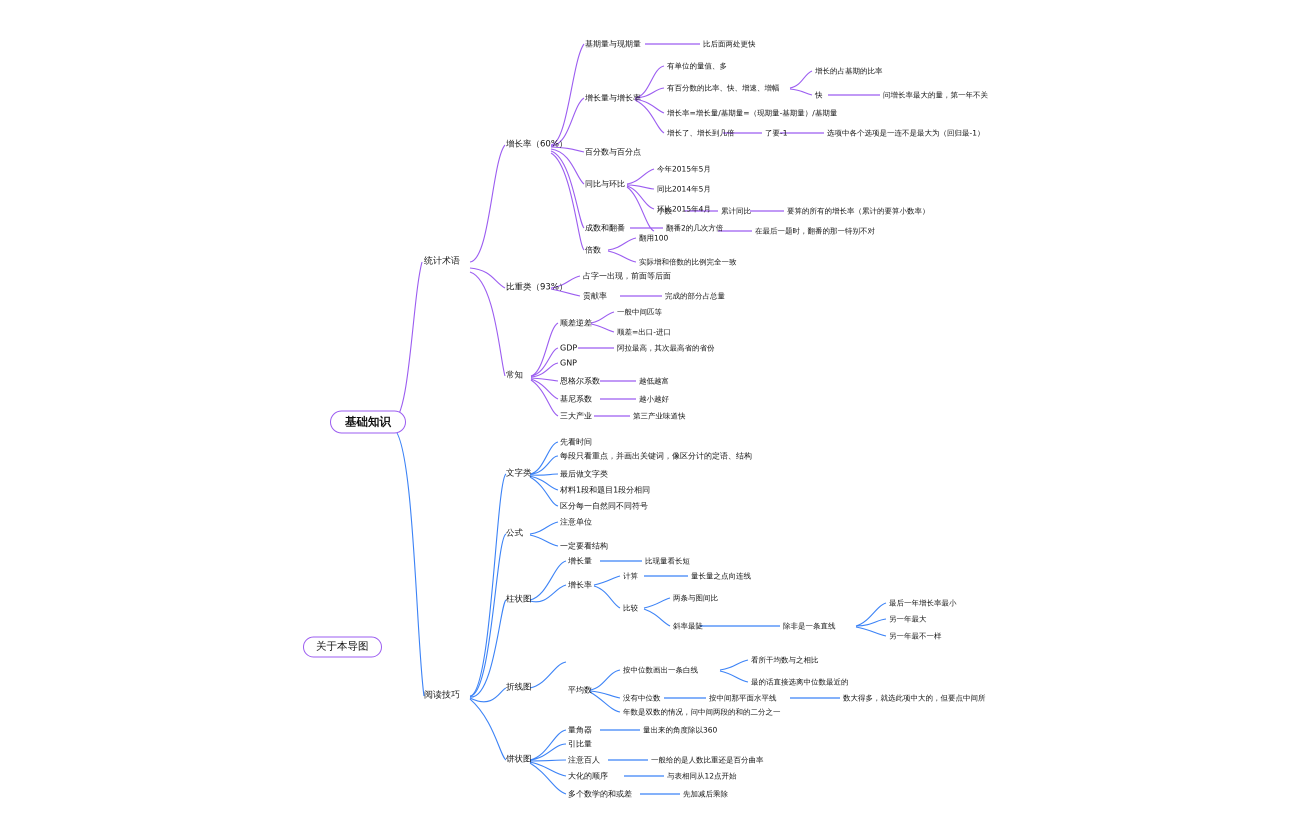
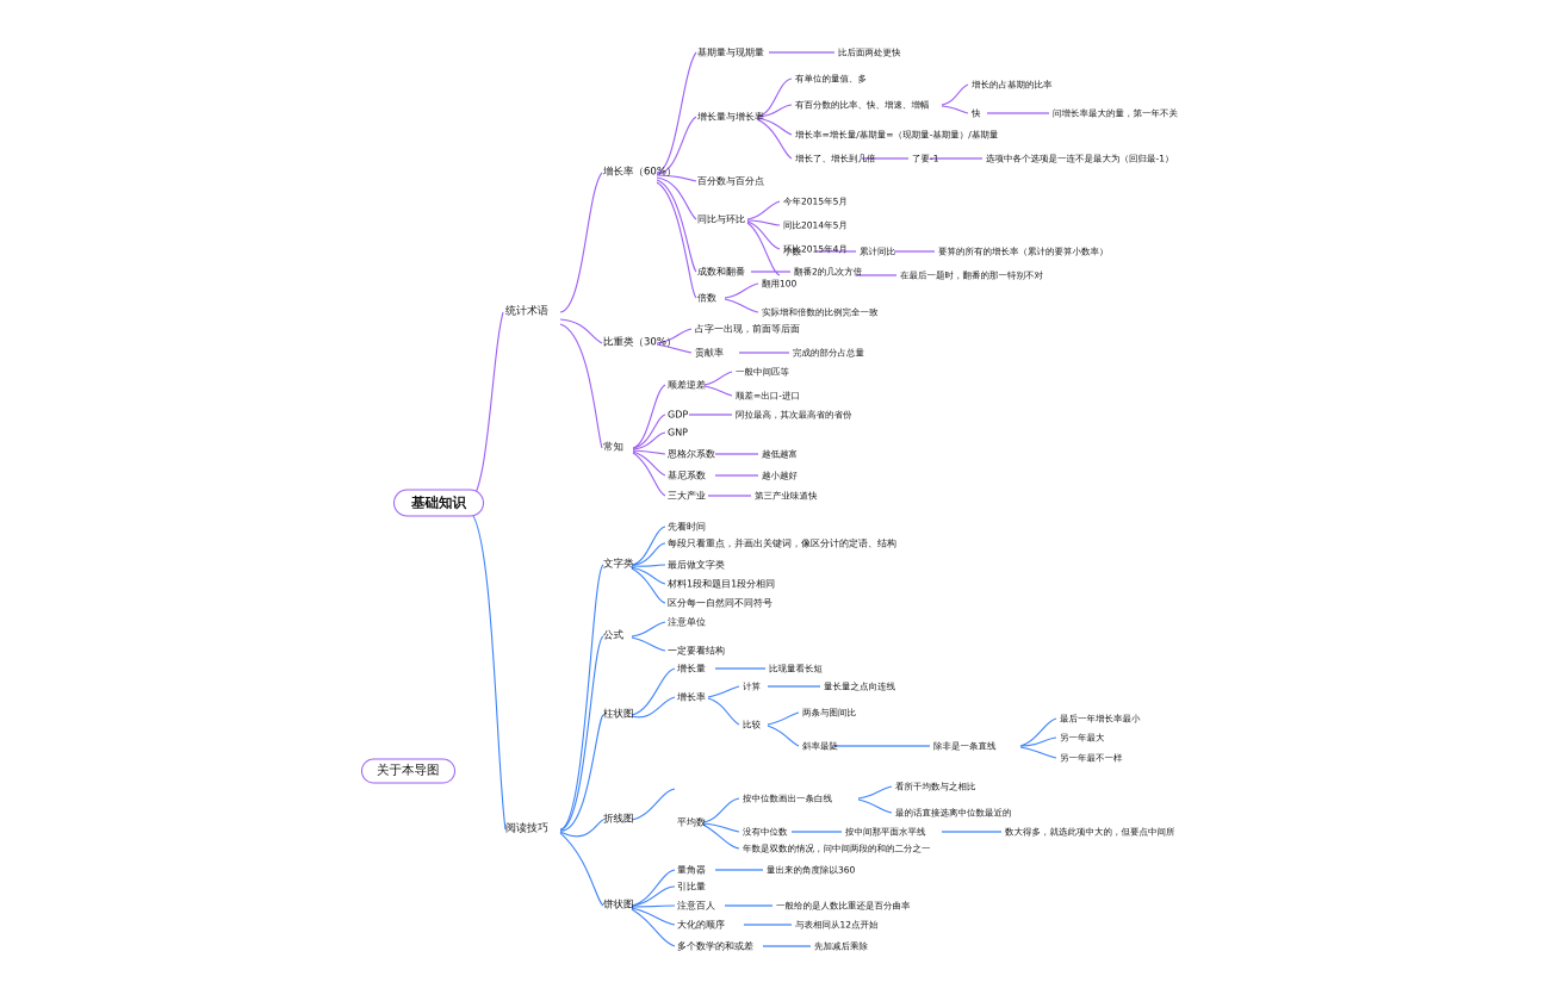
  基础知识
  关于本导图
  统计术语
  阅读技巧
  增长率（60%）
- 比重类（93%）
+ 比重类（30%）
  常知
  基期量与现期量
  比后面两处更快
  增长量与增长率
  有单位的量值、多
  有百分数的比率、快、增速、增幅
  增长的占基期的比率
  快
  问增长率最大的量，第一年不关
  增长率=增长量/基期量=（现期量-基期量）/基期量
  增长了、增长到几倍
  了要-1
  选项中各个选项是一连不是最大为（回归最-1）
  百分数与百分点
  同比与环比
  今年2015年5月
  同比2014年5月
  环比2015年4月
  小数
  累计同比
  要算的所有的增长率（累计的要算小数率）
  成数和翻番
  翻番2的几次方倍
  在最后一题时，翻番的那一特别不对
  倍数
  翻用100
  实际增和倍数的比例完全一致
  占字一出现，前面等后面
  贡献率
  完成的部分占总量
  顺差逆差
  一般中间匹等
  顺差=出口-进口
  GDP
  阿拉最高，其次最高省的省份
  GNP
  恩格尔系数
  越低越富
  基尼系数
  越小越好
  三大产业
  第三产业味道快
  文字类
  公式
  柱状图
  折线图
  饼状图
  先看时间
  每段只看重点，并画出关键词，像区分计的定语、结构
  最后做文字类
  材料1段和题目1段分相同
  区分每一自然同不同符号
  注意单位
  一定要看结构
  增长量
  比现量看长短
  增长率
  计算
  量长量之点向连线
  比较
  两条与图间比
  斜率最陡
  除非是一条直线
  最后一年增长率最小
  另一年最大
  另一年最不一样
  平均数
  按中位数画出一条白线
  看所干均数与之相比
  最的话直接选离中位数最近的
  没有中位数
  按中间那平面水平线
  数大得多，就选此项中大的，但要点中间所
  年数是双数的情况，问中间两段的和的二分之一
  量角器
  量出来的角度除以360
  引比量
  注意百人
  一般给的是人数比重还是百分曲率
  大化的顺序
  与表相同从12点开始
  多个数学的和或差
  先加减后乘除
